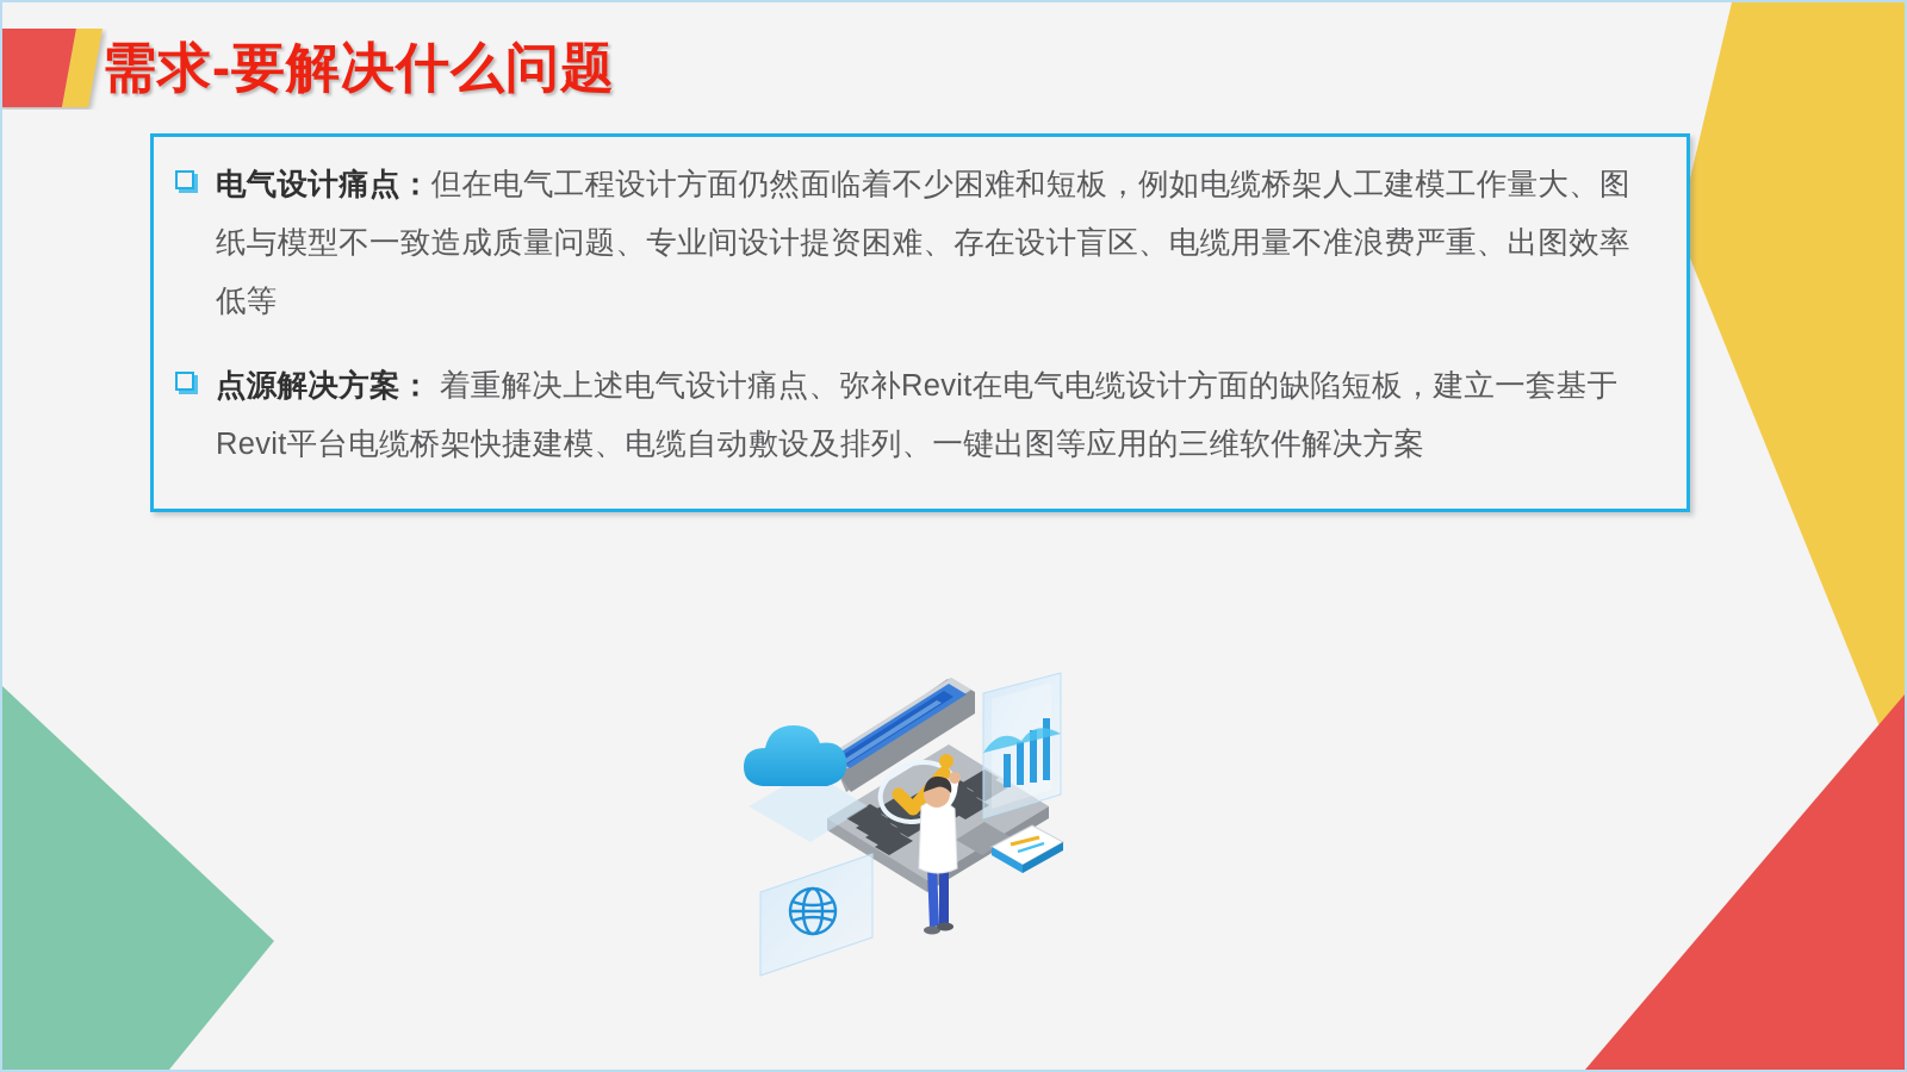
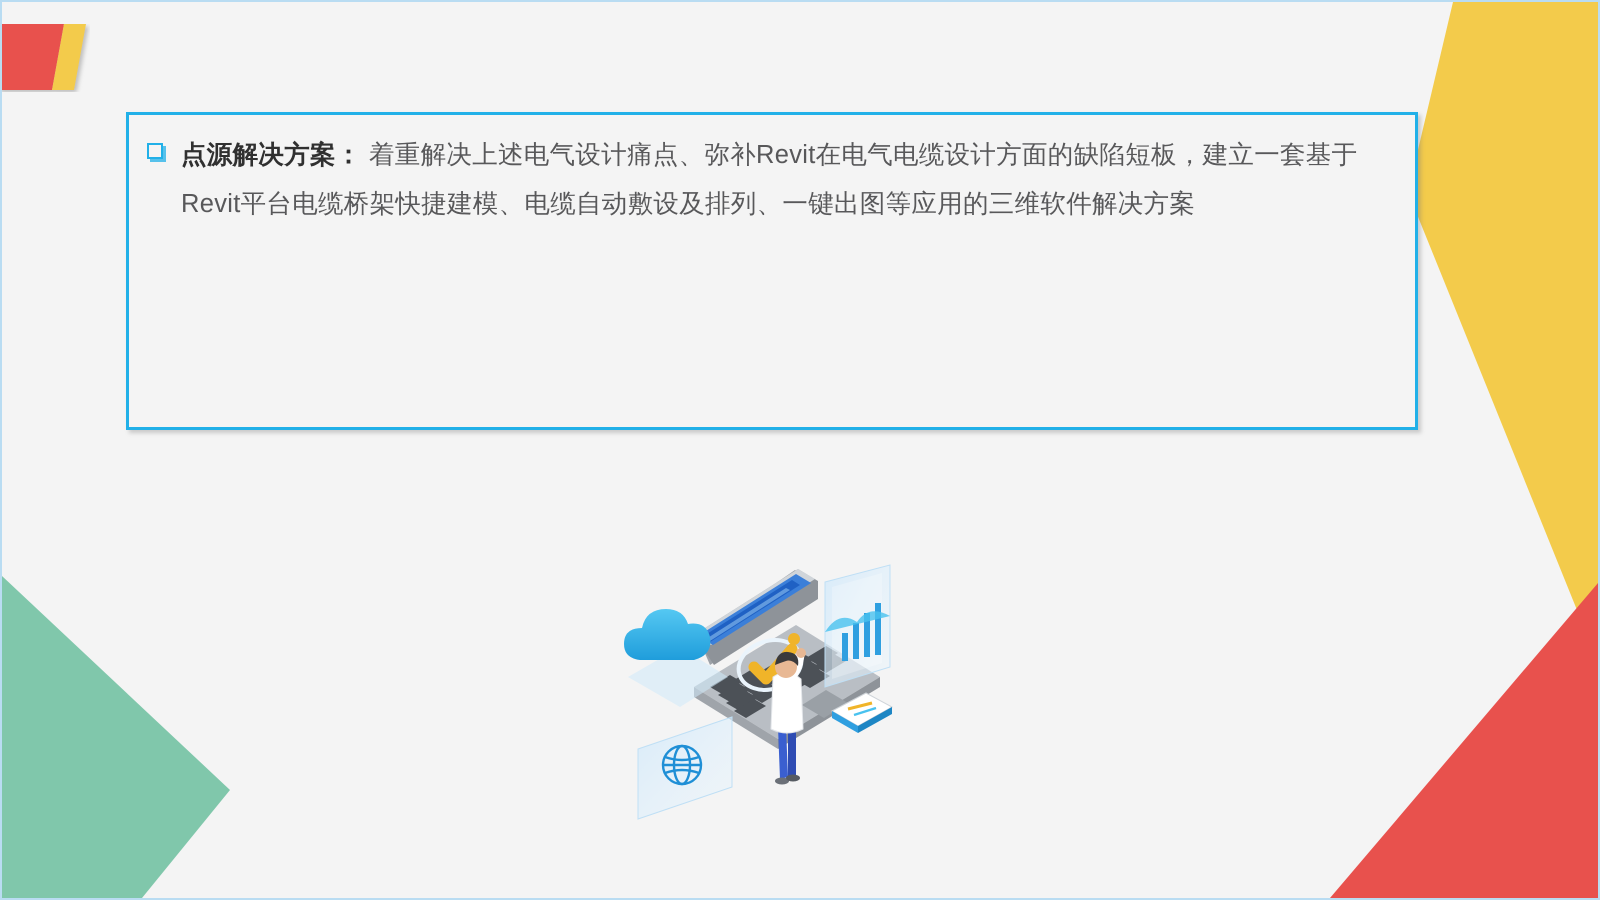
- 需求-要解决什么问题
- 电气设计痛点：但在电气工程设计方面仍然面临着不少困难和短板，例如电缆桥架人工建模工作量大、图纸与模型不一致造成质量问题、专业间设计提资困难、存在设计盲区、电缆用量不准浪费严重、出图效率低等
  点源解决方案： 着重解决上述电气设计痛点、弥补Revit在电气电缆设计方面的缺陷短板，建立一套基于Revit平台电缆桥架快捷建模、电缆自动敷设及排列、一键出图等应用的三维软件解决方案
